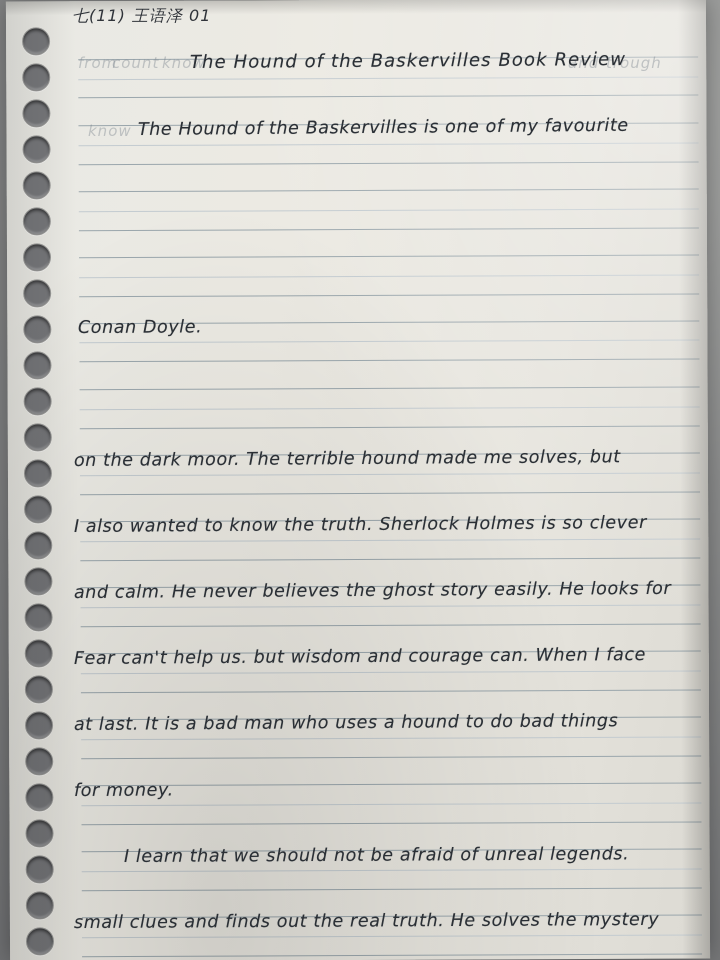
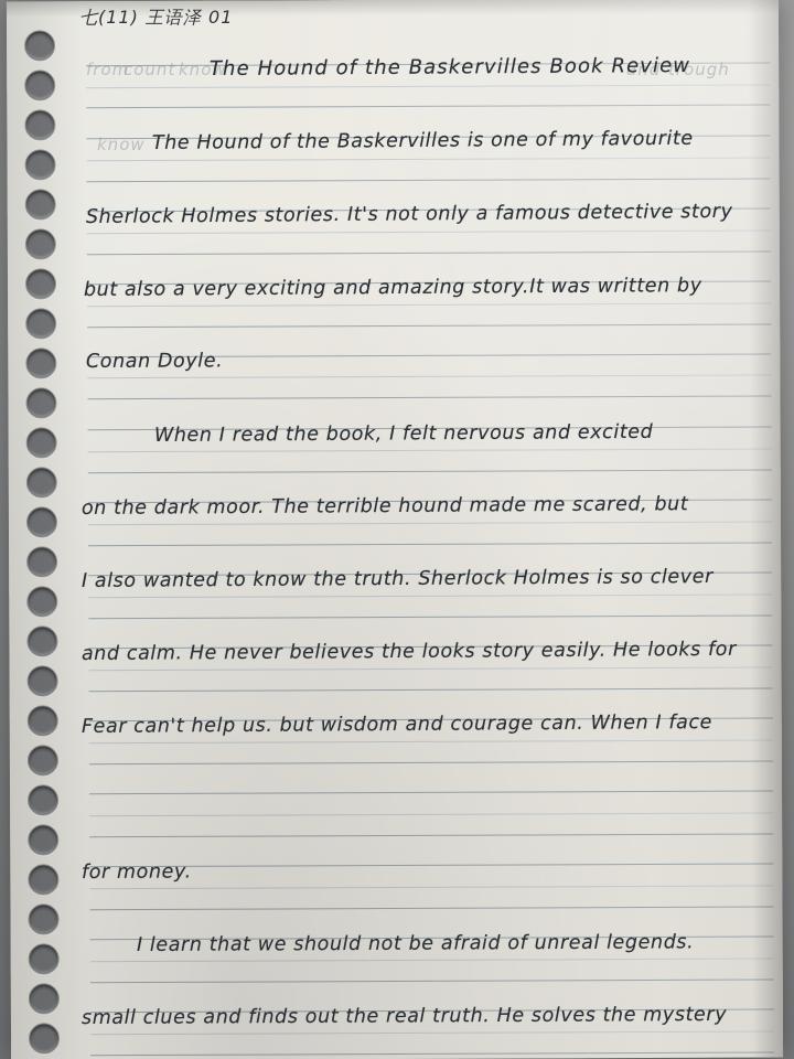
  七(11) 王语泽 01
  from
  count
  know
  and
  trough
  know
  The Hound of the Baskervilles Book Review
  The Hound of the Baskervilles is one of my favourite
+ Sherlock Holmes stories. It's not only a famous detective story
+ but also a very exciting and amazing story.It was written by
  Conan Doyle.
+ When I read the book, I felt nervous and excited
- on the dark moor. The terrible hound made me solves, but
+ on the dark moor. The terrible hound made me scared, but
  I also wanted to know the truth. Sherlock Holmes is so clever
- and calm. He never believes the ghost story easily. He looks for
+ and calm. He never believes the looks story easily. He looks for
  Fear can't help us. but wisdom and courage can. When I face
- at last. It is a bad man who uses a hound to do bad things
  for money.
  I learn that we should not be afraid of unreal legends.
  small clues and finds out the real truth. He solves the mystery
